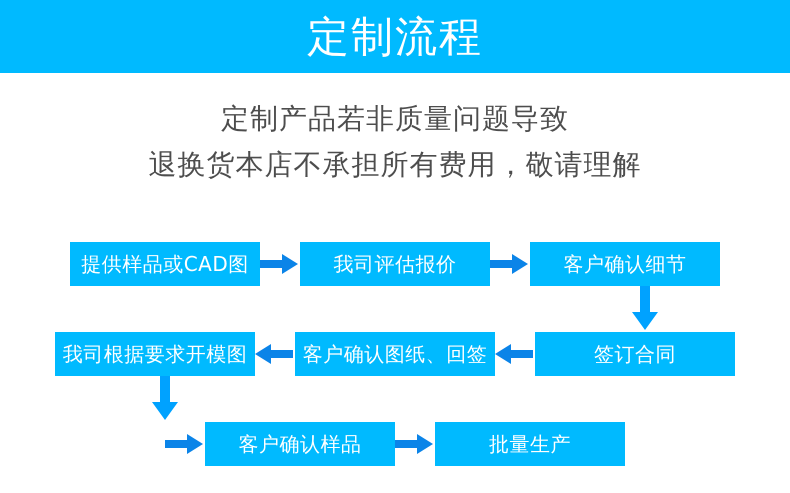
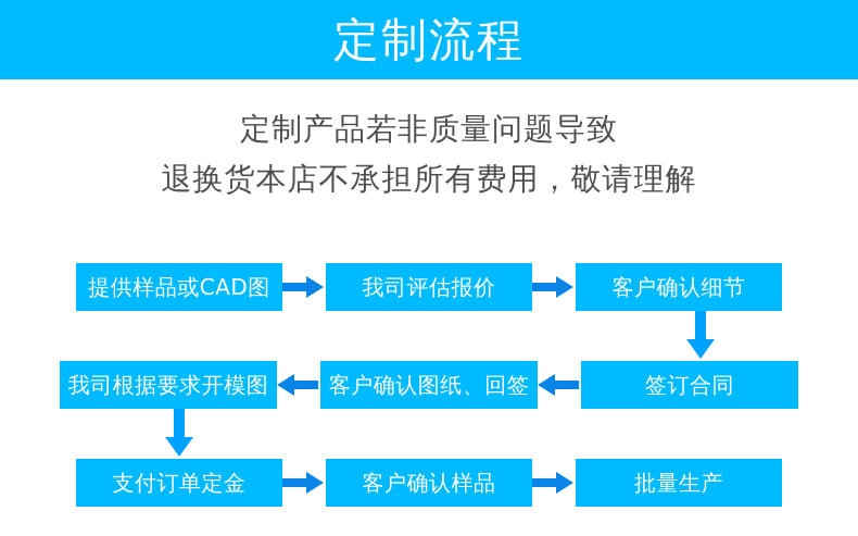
  定制流程
  定制产品若非质量问题导致
  退换货本店不承担所有费用，敬请理解
  提供样品或CAD图
  我司评估报价
  客户确认细节
  我司根据要求开模图
  客户确认图纸、回签
  签订合同
+ 支付订单定金
  客户确认样品
  批量生产
